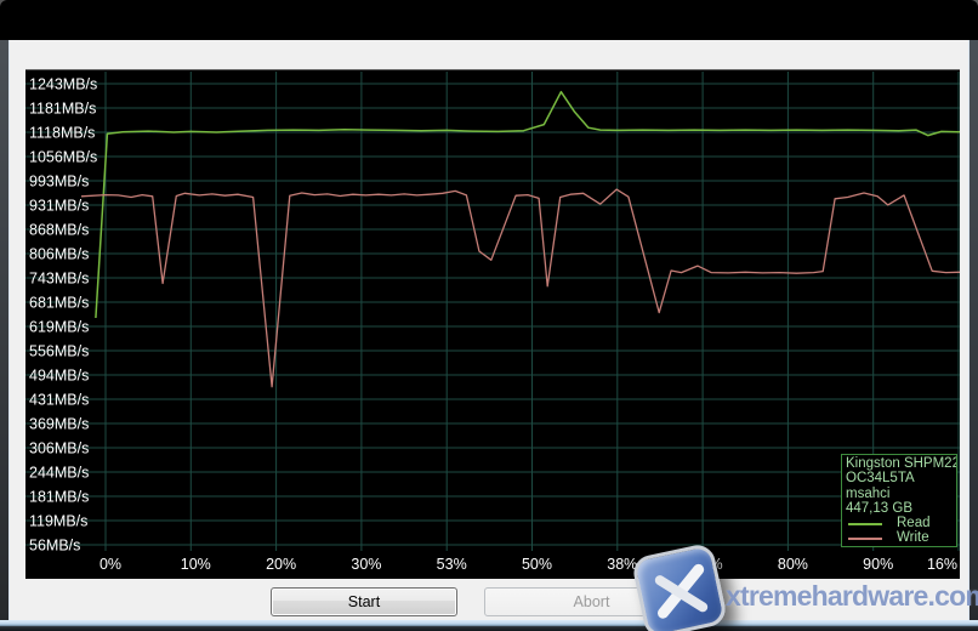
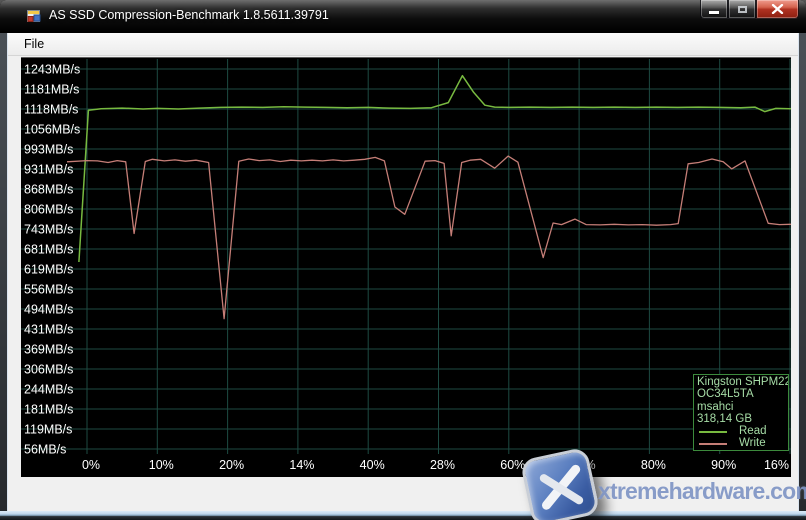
+ AS SSD Compression-Benchmark 1.8.5611.39791
+ File
  1243MB/s
  1181MB/s
  1118MB/s
  1056MB/s
  993MB/s
  931MB/s
  868MB/s
  806MB/s
  743MB/s
  681MB/s
  619MB/s
  556MB/s
  494MB/s
  431MB/s
  369MB/s
  306MB/s
  244MB/s
  181MB/s
  119MB/s
  56MB/s
  0%
  10%
  20%
- 30%
+ 14%
- 53%
+ 40%
- 50%
+ 28%
- 38%
+ 60%
  80%
  90%
  16%
  Kingston SHPM22
  OC34L5TA
  msahci
- 447,13 GB
+ 318,14 GB
  Read
  Write
- Start
- Abort
  xtremehardware.com
